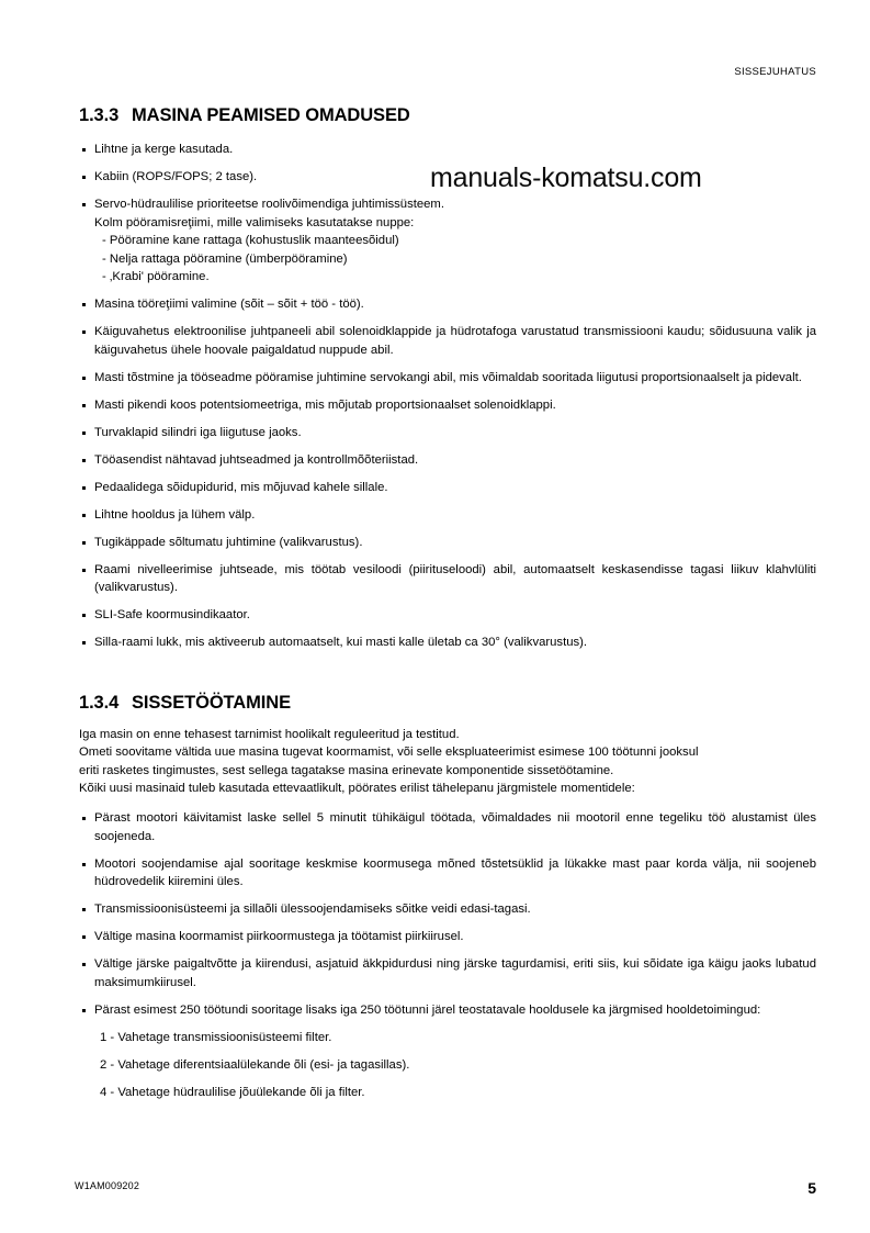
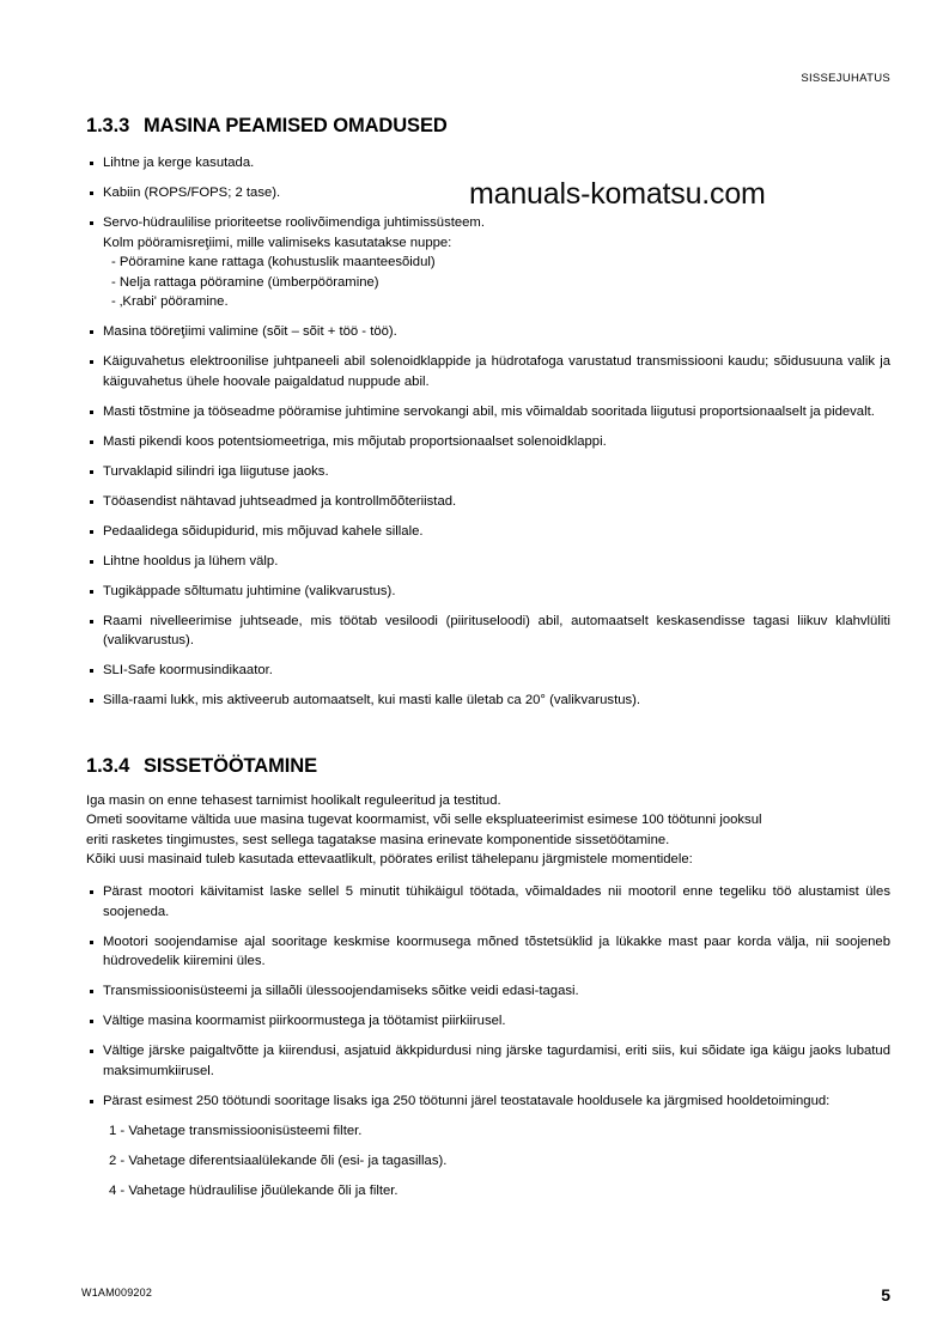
  SISSEJUHATUS
  manuals-komatsu.com
  1.3.3 MASINA PEAMISED OMADUSED
  Lihtne ja kerge kasutada.
  Kabiin (ROPS/FOPS; 2 tase).
  Servo-hüdraulilise prioriteetse roolivõimendiga juhtimissüsteem.
  Kolm pööramisreţiimi, mille valimiseks kasutatakse nuppe:
  - Pööramine kane rattaga (kohustuslik maanteesõidul)
  - Nelja rattaga pööramine (ümberpööramine)
  - ‚Krabi' pööramine.
  Masina tööreţiimi valimine (sõit – sõit + töö - töö).
  Käiguvahetus elektroonilise juhtpaneeli abil solenoidklappide ja hüdrotafoga varustatud transmissiooni kaudu; sõidusuuna valik ja käiguvahetus ühele hoovale paigaldatud nuppude abil.
  Masti tõstmine ja tööseadme pööramise juhtimine servokangi abil, mis võimaldab sooritada liigutusi proportsionaalselt ja pidevalt.
  Masti pikendi koos potentsiomeetriga, mis mõjutab proportsionaalset solenoidklappi.
  Turvaklapid silindri iga liigutuse jaoks.
  Tööasendist nähtavad juhtseadmed ja kontrollmõõteriistad.
  Pedaalidega sõidupidurid, mis mõjuvad kahele sillale.
  Lihtne hooldus ja lühem välp.
  Tugikäppade sõltumatu juhtimine (valikvarustus).
  Raami nivelleerimise juhtseade, mis töötab vesiloodi (piirituseloodi) abil, automaatselt keskasendisse tagasi liikuv klahvlüliti (valikvarustus).
  SLI-Safe koormusindikaator.
- Silla-raami lukk, mis aktiveerub automaatselt, kui masti kalle ületab ca 30° (valikvarustus).
+ Silla-raami lukk, mis aktiveerub automaatselt, kui masti kalle ületab ca 20° (valikvarustus).
  1.3.4 SISSETÖÖTAMINE
  Iga masin on enne tehasest tarnimist hoolikalt reguleeritud ja testitud.
  Ometi soovitame vältida uue masina tugevat koormamist, või selle ekspluateerimist esimese 100 töötunni jooksul
  eriti rasketes tingimustes, sest sellega tagatakse masina erinevate komponentide sissetöötamine.
  Kõiki uusi masinaid tuleb kasutada ettevaatlikult, pöörates erilist tähelepanu järgmistele momentidele:
  Pärast mootori käivitamist laske sellel 5 minutit tühikäigul töötada, võimaldades nii mootoril enne tegeliku töö alustamist üles soojeneda.
  Mootori soojendamise ajal sooritage keskmise koormusega mõned tõstetsüklid ja lükakke mast paar korda välja, nii soojeneb hüdrovedelik kiiremini üles.
  Transmissioonisüsteemi ja sillaõli ülessoojendamiseks sõitke veidi edasi-tagasi.
  Vältige masina koormamist piirkoormustega ja töötamist piirkiirusel.
  Vältige järske paigaltvõtte ja kiirendusi, asjatuid äkkpidurdusi ning järske tagurdamisi, eriti siis, kui sõidate iga käigu jaoks lubatud maksimumkiirusel.
  Pärast esimest 250 töötundi sooritage lisaks iga 250 töötunni järel teostatavale hooldusele ka järgmised hooldetoimingud:
  1 - Vahetage transmissioonisüsteemi filter.
  2 - Vahetage diferentsiaalülekande õli (esi- ja tagasillas).
  4 - Vahetage hüdraulilise jõuülekande õli ja filter.
  W1AM009202
  5
